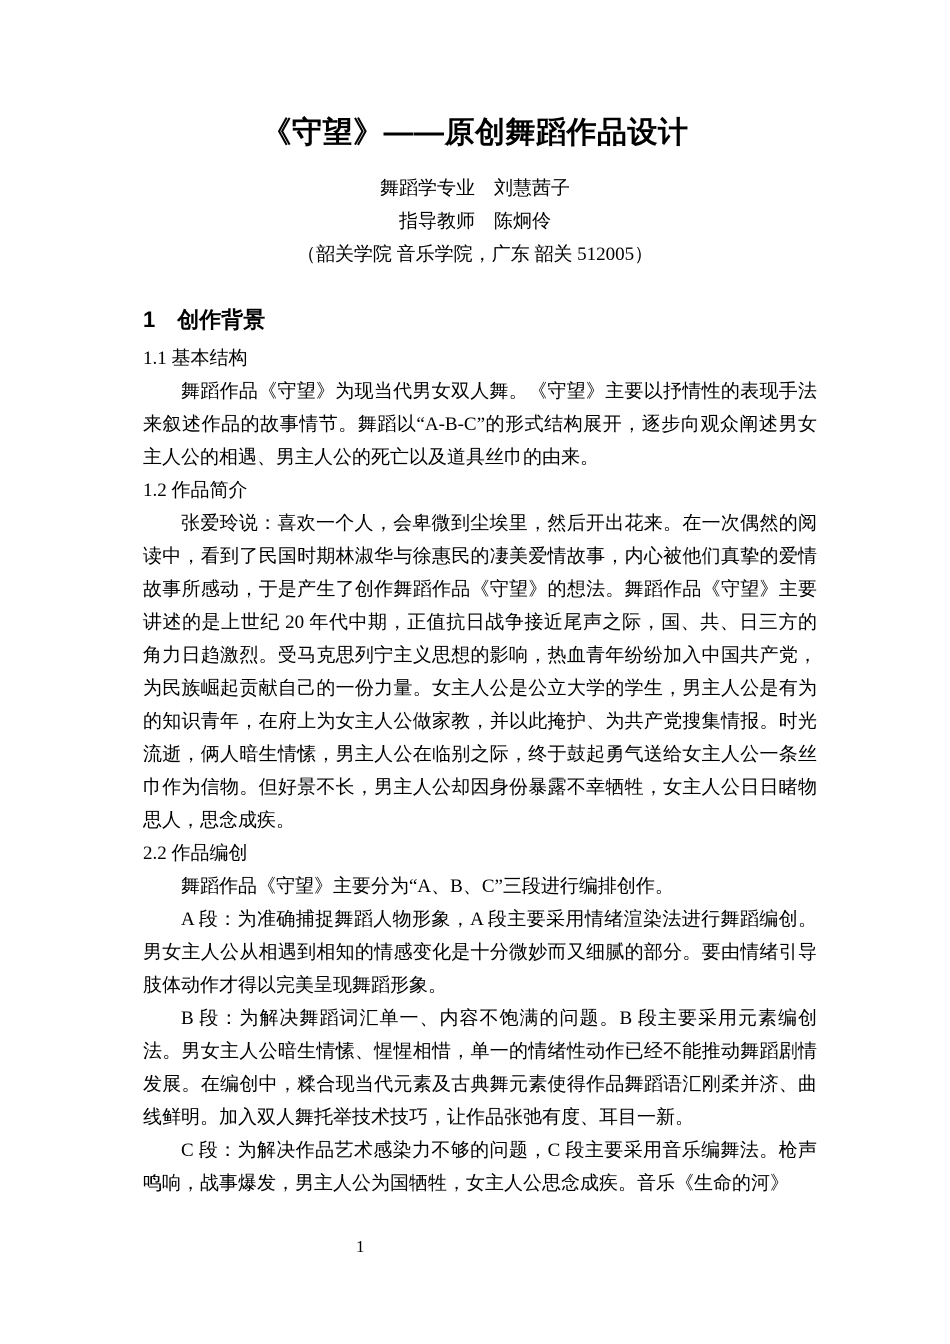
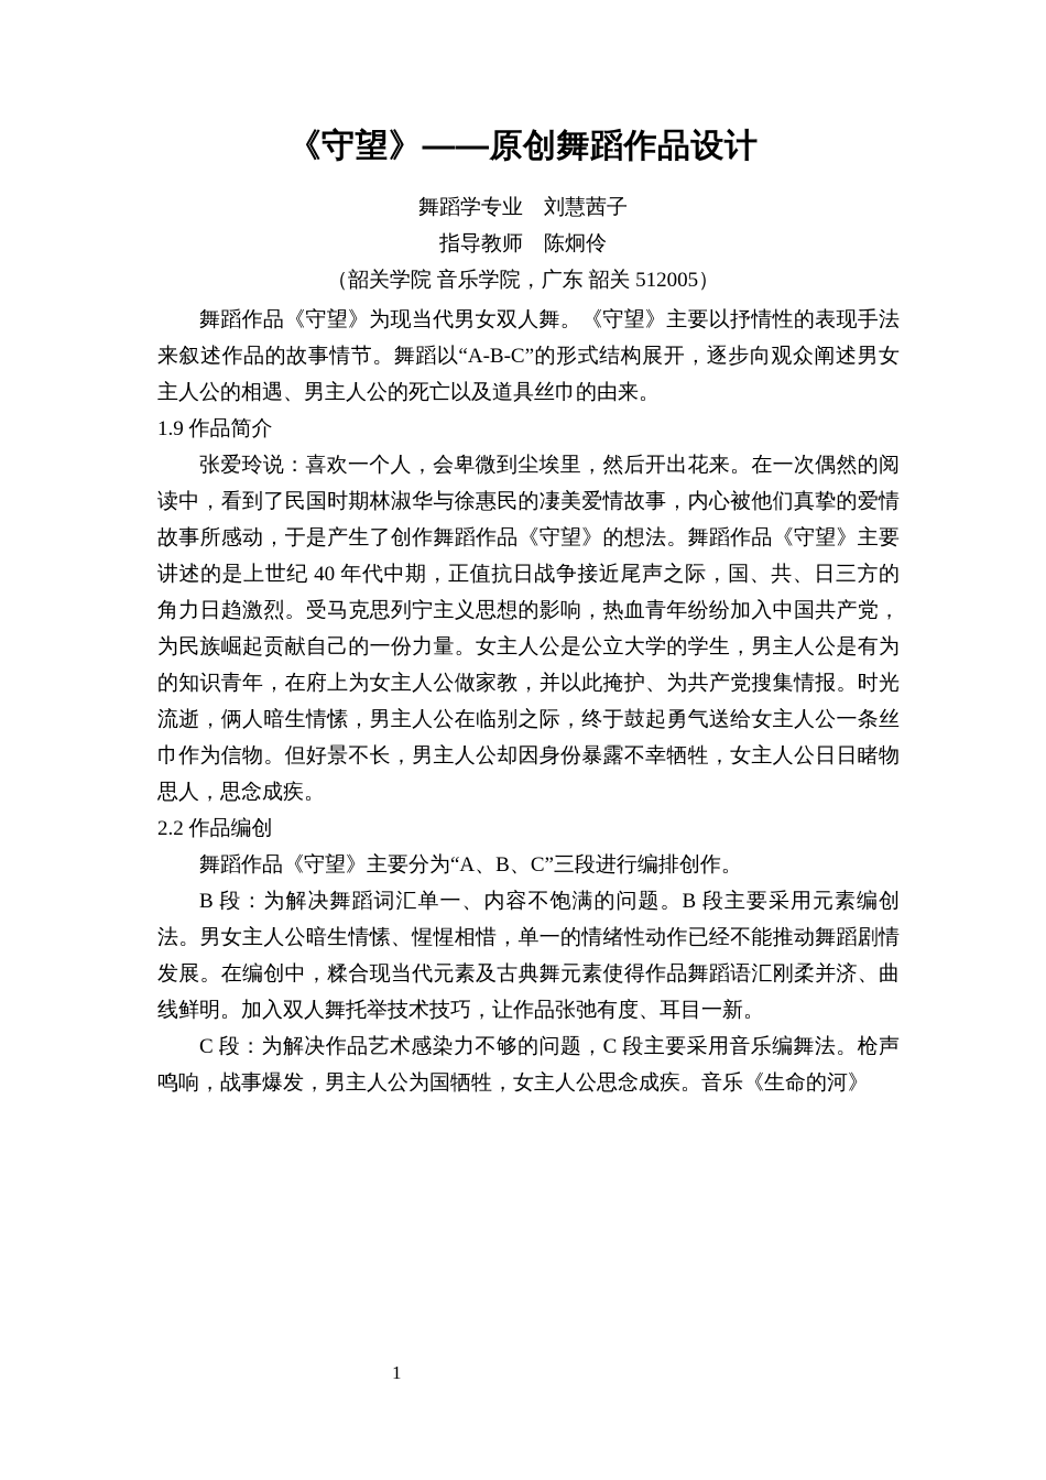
  《守望》——原创舞蹈作品设计
  舞蹈学专业 刘慧茜子
  指导教师 陈炯伶
  （韶关学院 音乐学院，广东 韶关 512005）
- 1 创作背景
- 1.1 基本结构
  舞蹈作品《守望》为现当代男女双人舞。《守望》主要以抒情性的表现手法来叙述作品的故事情节。舞蹈以“A-B-C”的形式结构展开，逐步向观众阐述男女主人公的相遇、男主人公的死亡以及道具丝巾的由来。
- 1.2 作品简介
+ 1.9 作品简介
- 张爱玲说：喜欢一个人，会卑微到尘埃里，然后开出花来。在一次偶然的阅读中，看到了民国时期林淑华与徐惠民的凄美爱情故事，内心被他们真挚的爱情故事所感动，于是产生了创作舞蹈作品《守望》的想法。舞蹈作品《守望》主要讲述的是上世纪 20 年代中期，正值抗日战争接近尾声之际，国、共、日三方的角力日趋激烈。受马克思列宁主义思想的影响，热血青年纷纷加入中国共产党，为民族崛起贡献自己的一份力量。女主人公是公立大学的学生，男主人公是有为的知识青年，在府上为女主人公做家教，并以此掩护、为共产党搜集情报。时光流逝，俩人暗生情愫，男主人公在临别之际，终于鼓起勇气送给女主人公一条丝巾作为信物。但好景不长，男主人公却因身份暴露不幸牺牲，女主人公日日睹物思人，思念成疾。
+ 张爱玲说：喜欢一个人，会卑微到尘埃里，然后开出花来。在一次偶然的阅读中，看到了民国时期林淑华与徐惠民的凄美爱情故事，内心被他们真挚的爱情故事所感动，于是产生了创作舞蹈作品《守望》的想法。舞蹈作品《守望》主要讲述的是上世纪 40 年代中期，正值抗日战争接近尾声之际，国、共、日三方的角力日趋激烈。受马克思列宁主义思想的影响，热血青年纷纷加入中国共产党，为民族崛起贡献自己的一份力量。女主人公是公立大学的学生，男主人公是有为的知识青年，在府上为女主人公做家教，并以此掩护、为共产党搜集情报。时光流逝，俩人暗生情愫，男主人公在临别之际，终于鼓起勇气送给女主人公一条丝巾作为信物。但好景不长，男主人公却因身份暴露不幸牺牲，女主人公日日睹物思人，思念成疾。
  2.2 作品编创
  舞蹈作品《守望》主要分为“A、B、C”三段进行编排创作。
- A 段：为准确捕捉舞蹈人物形象，A 段主要采用情绪渲染法进行舞蹈编创。男女主人公从相遇到相知的情感变化是十分微妙而又细腻的部分。要由情绪引导肢体动作才得以完美呈现舞蹈形象。
  B 段：为解决舞蹈词汇单一、内容不饱满的问题。B 段主要采用元素编创法。男女主人公暗生情愫、惺惺相惜，单一的情绪性动作已经不能推动舞蹈剧情发展。在编创中，糅合现当代元素及古典舞元素使得作品舞蹈语汇刚柔并济、曲线鲜明。加入双人舞托举技术技巧，让作品张弛有度、耳目一新。
  C 段：为解决作品艺术感染力不够的问题，C 段主要采用音乐编舞法。枪声鸣响，战事爆发，男主人公为国牺牲，女主人公思念成疾。音乐《生命的河》
  1
